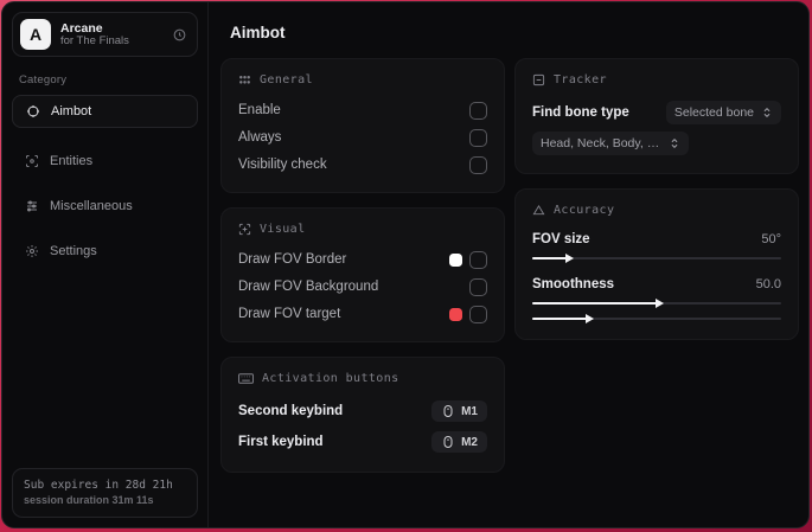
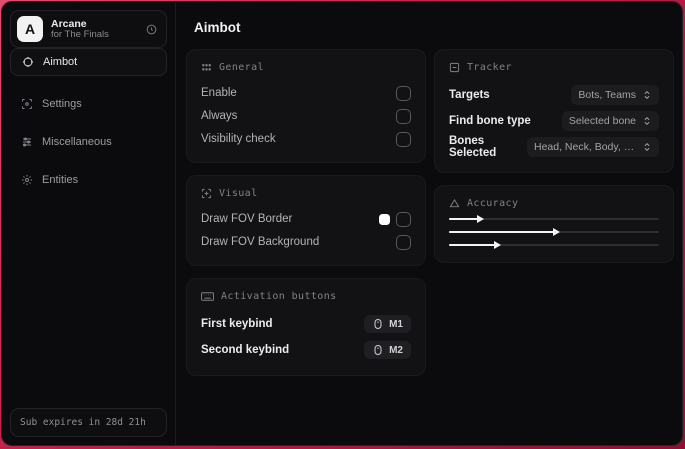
  A
  Arcane
  for The Finals
- Category
  Aimbot
- Entities
+ Settings
  Miscellaneous
- Settings
+ Entities
  Sub expires in 28d 21h
- session duration 31m 11s
  Aimbot
  General
  Enable
  Always
  Visibility check
  Visual
  Draw FOV Border
  Draw FOV Background
- Draw FOV target
  Activation buttons
- Second keybind
+ First keybind
  M1
- First keybind
+ Second keybind
  M2
  Tracker
+ Targets
+ Bots, Teams
  Find bone type
  Selected bone
+ Bones Selected
  Head, Neck, Body, Pe
  Accuracy
- FOV size
- 50°
- Smoothness
- 50.0
